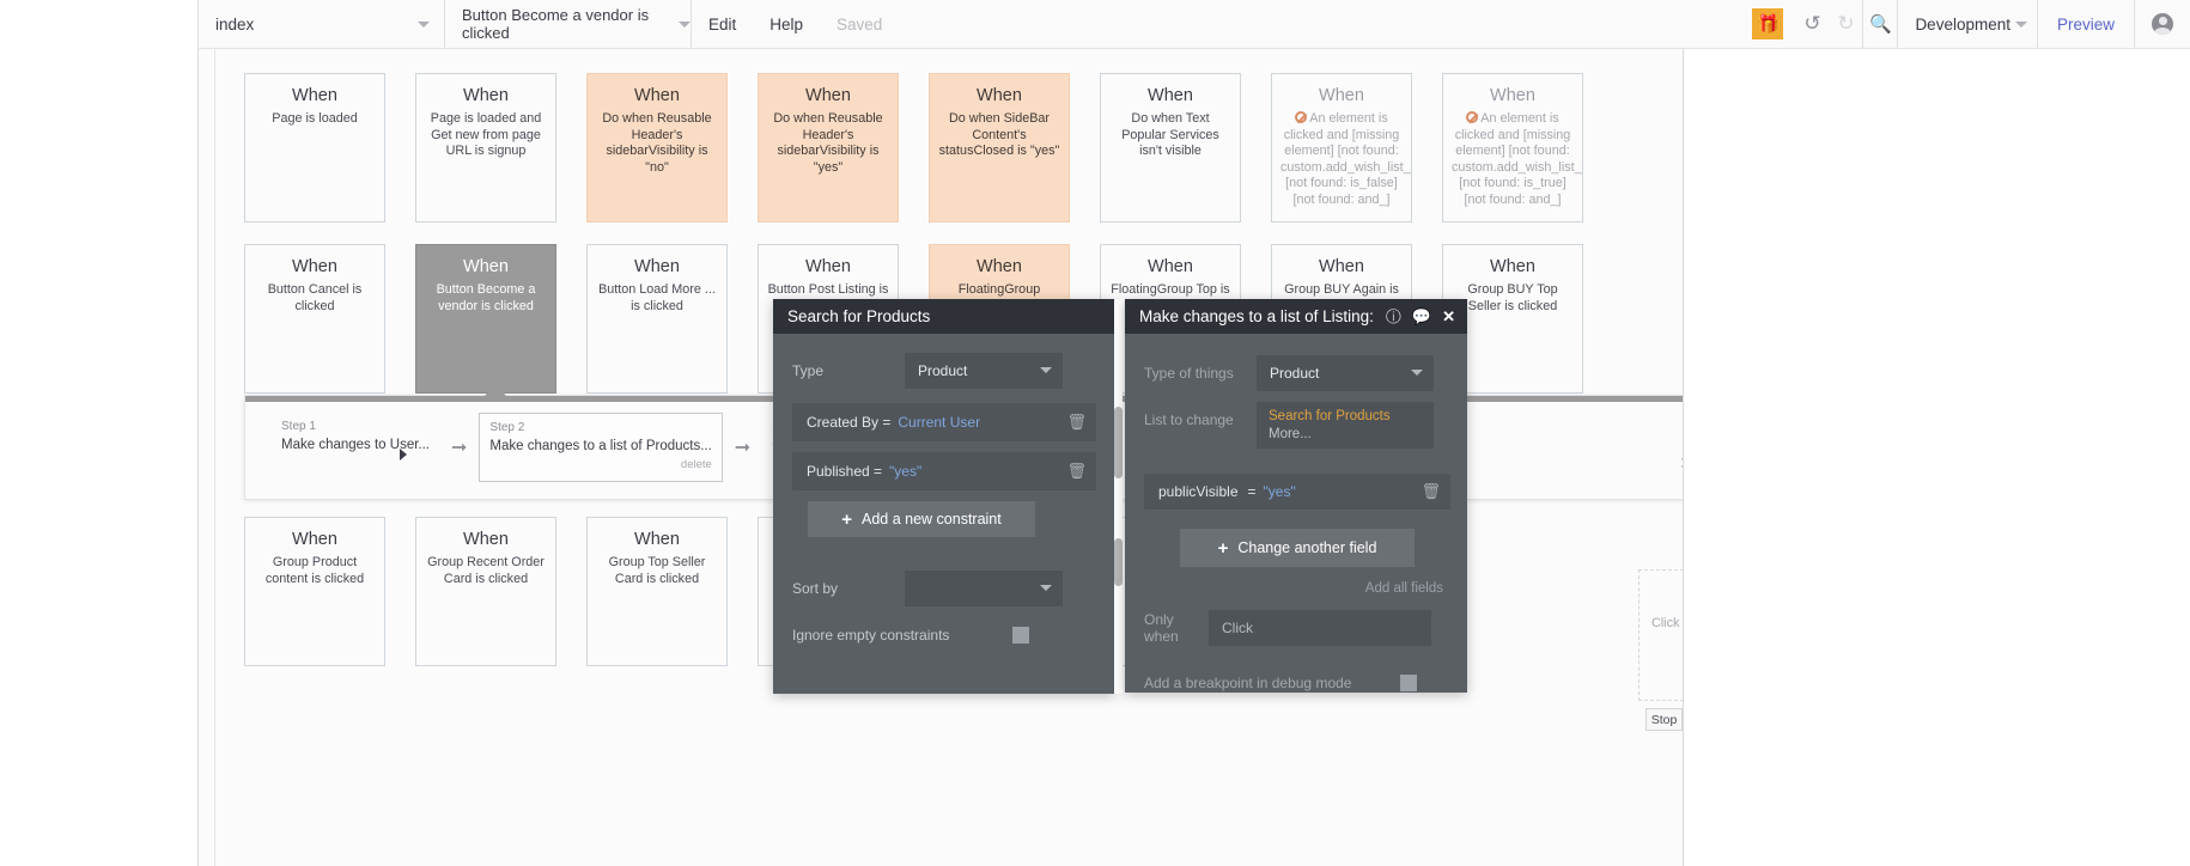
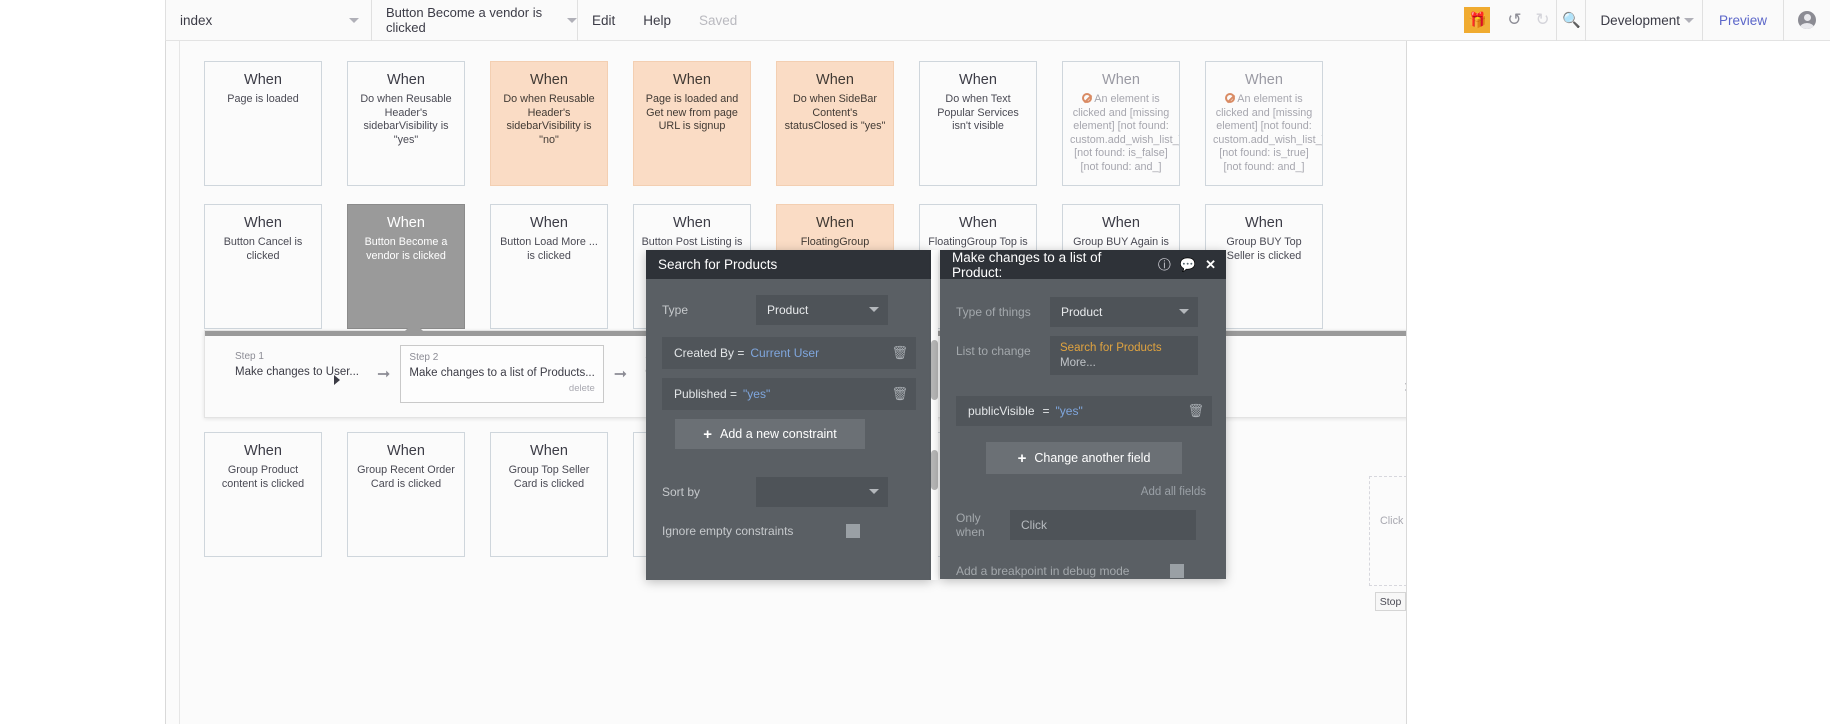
  index
  Button Become a vendor is clicked
  Edit
  Help
  Saved
  🎁
  ↺
  ↻
  🔍
  Development
  Preview
  When
  Page is loaded
  When
- Page is loaded and Get new from page URL is signup
+ Do when Reusable Header's sidebarVisibility is "yes"
  When
  Do when Reusable Header's sidebarVisibility is "no"
  When
- Do when Reusable Header's sidebarVisibility is "yes"
+ Page is loaded and Get new from page URL is signup
  When
  Do when SideBar Content's statusClosed is "yes"
  When
  Do when Text Popular Services isn't visible
  When
  An element is clicked and [missing element] [not found: custom.add_wish_list_ [not found: is_false] [not found: and_]
  When
  An element is clicked and [missing element] [not found: custom.add_wish_list_ [not found: is_true] [not found: and_]
  When
  Button Cancel is clicked
  When
  Button Become a vendor is clicked
  When
  Button Load More ... is clicked
  When
  Button Post Listing is
  When
  FloatingGroup
  When
  FloatingGroup Top is
  When
  When
  Group BUY Top Seller is clicked
  When
  Group Product content is clicked
  When
  Group Recent Order Card is clicked
  When
  Group Top Seller Card is clicked
  Step 1
  Make changes to User...
  ➞
  Step 2
  Make changes to a list of Products...
  delete
  ➞
  Search for Products
  Type
  Product
  Created By =
  Current User
  🗑
  Published =
  "yes"
  🗑
  +
  Add a new constraint
  Sort by
  Ignore empty constraints
- Make changes to a list of Listing:
+ Make changes to a list of Product:
  ⓘ
  💬
  ✕
  Type of things
  Product
  List to change
  Search for Products
  More...
  publicVisible
  =
  "yes"
  🗑
  +
  Change another field
  Add all fields
  Only when
  Click
  Add a breakpoint in debug mode
  Stop
